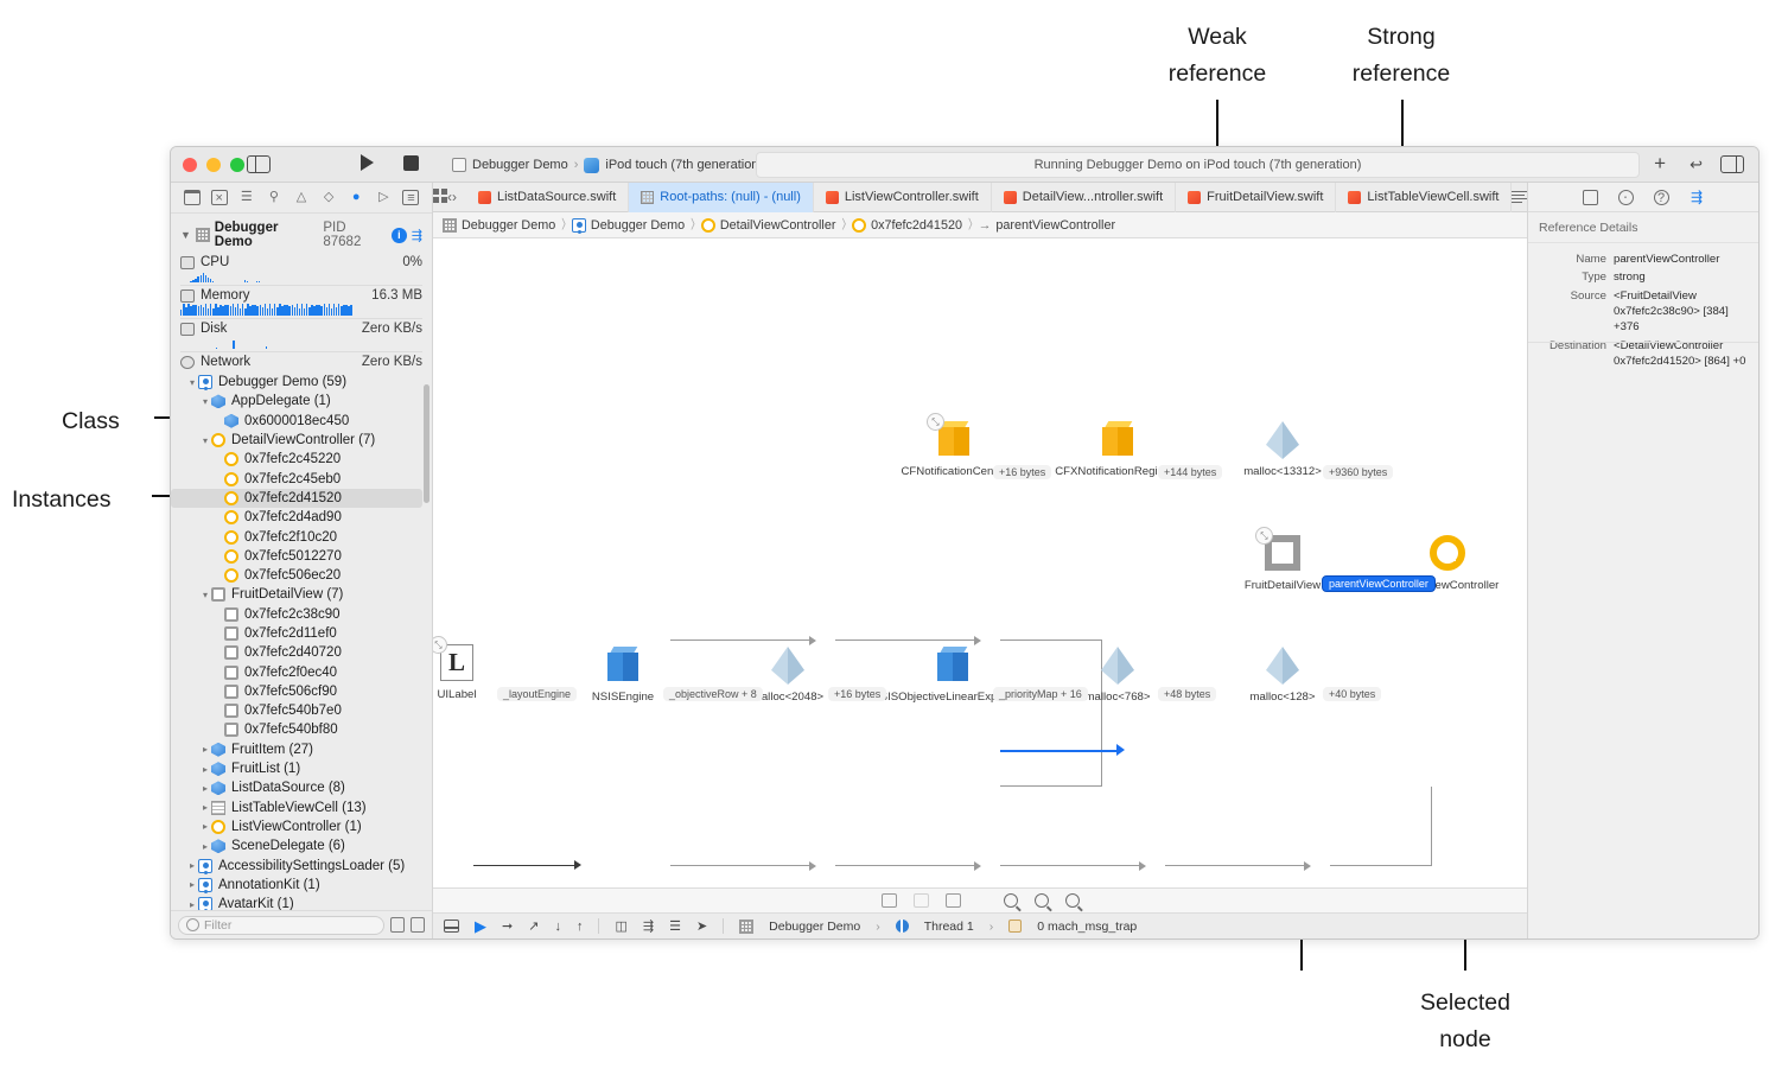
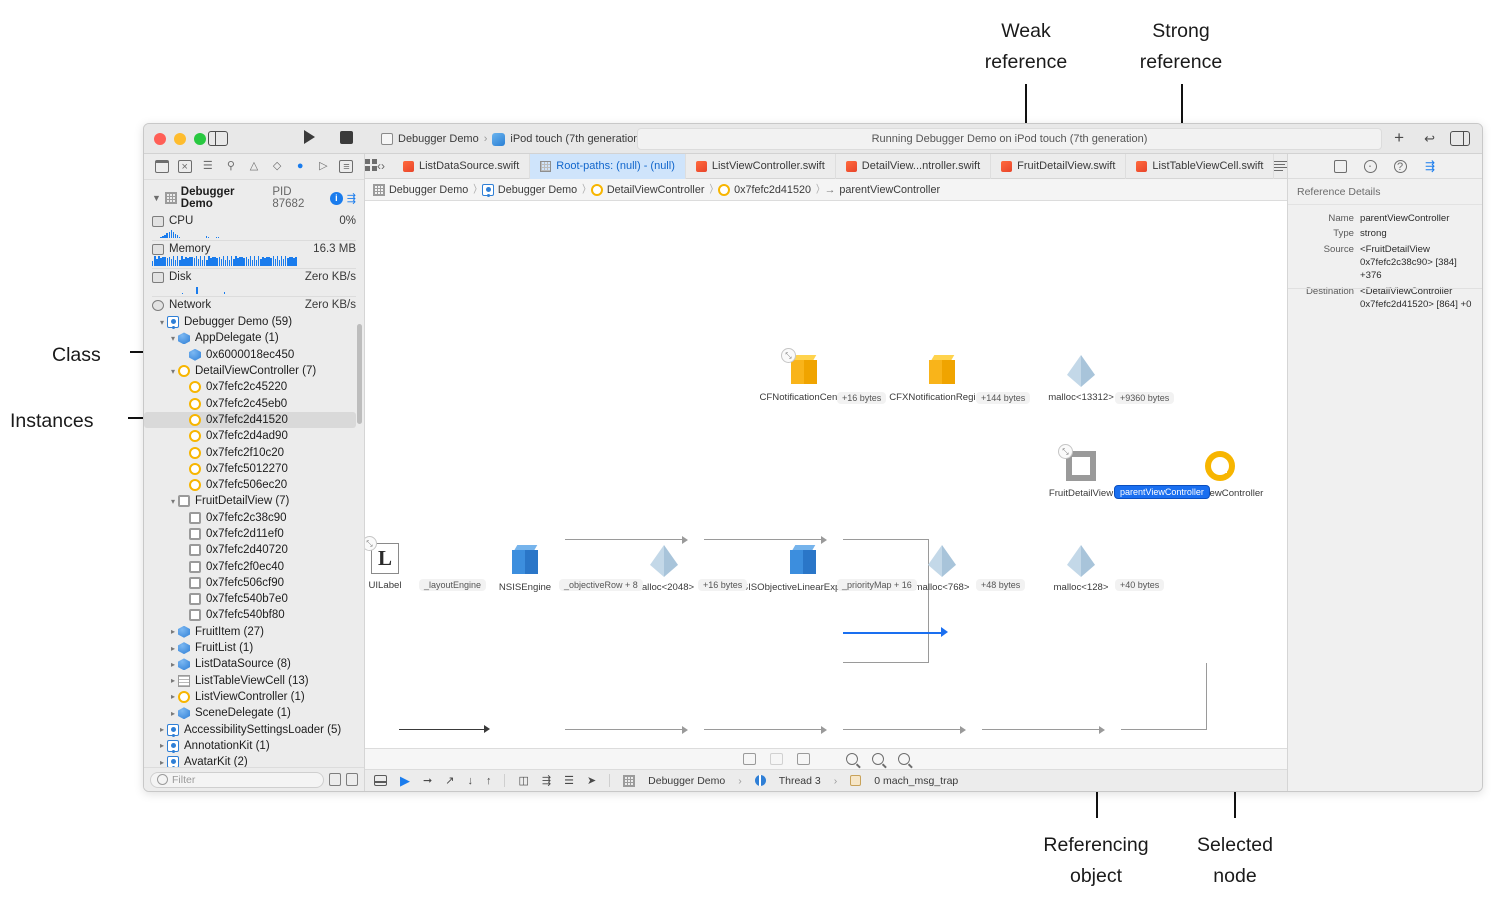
  Weak
  reference
  Strong
  reference
  Class
  Instances
+ Referencing
+ object
  Selected
  node
  Debugger Demo
  ›
  iPod touch (7th generatio
  Running Debugger Demo on iPod touch (7th generation)
  +
  ↩
  ×
  ☰
  ⚲
  △
  ◇
  ●
  ▷
  ≡
  ▼
  Debugger Demo
  PID 87682
  i
  ⇶
  CPU
  0%
  Memory
  16.3 MB
  Disk
  Zero KB/s
  Network
  Zero KB/s
  ▾
  Debugger Demo (59)
  ▾
  AppDelegate (1)
  0x6000018ec450
  ▾
  DetailViewController (7)
  0x7fefc2c45220
  0x7fefc2c45eb0
  0x7fefc2d41520
  0x7fefc2d4ad90
  0x7fefc2f10c20
  0x7fefc5012270
  0x7fefc506ec20
  ▾
  FruitDetailView (7)
  0x7fefc2c38c90
  0x7fefc2d11ef0
  0x7fefc2d40720
  0x7fefc2f0ec40
  0x7fefc506cf90
  0x7fefc540b7e0
  0x7fefc540bf80
  ▸
  FruitItem (27)
  ▸
  FruitList (1)
  ▸
  ListDataSource (8)
  ▸
  ListTableViewCell (13)
  ▸
  ListViewController (1)
  ▸
- SceneDelegate (6)
+ SceneDelegate (1)
  ▸
  AccessibilitySettingsLoader (5)
  ▸
  AnnotationKit (1)
  ▸
- AvatarKit (1)
+ AvatarKit (2)
  Filter
  ‹
  ›
  ListDataSource.swift
  Root-paths: (null) - (null)
  ListViewController.swift
  DetailView...ntroller.swift
  FruitDetailView.swift
  ListTableViewCell.swift
  Debugger Demo
  〉
  Debugger Demo
  〉
  DetailViewController
  〉
  0x7fefc2d41520
  〉
  →
  parentViewController
  ⤡
  CFNotificationCen
  CFXNotificationRegi
  malloc<13312>
  ⤡
  FruitDetailView
  L
  ⤡
  UILabel
  NSISEngine
  alloc<2048>
  malloc<768>
  malloc<128>
  +16 bytes
  +144 bytes
  +9360 bytes
  parentViewController
  _layoutEngine
  _objectiveRow + 8
  +16 bytes
  _priorityMap + 16
  +48 bytes
  +40 bytes
  ▶
  ➞
  ↗
  ↓
  ↑
  ◫
  ⇶
  ☰
  ➤
  Debugger Demo
  ›
- Thread 1
+ Thread 3
  ›
  0 mach_msg_trap
  ⋅
  ?
  ⇶
  Reference Details
  Name
  parentViewController
  Type
  strong
  Source
  <FruitDetailView 0x7fefc2c38c90> [384] +376
  Destination
  <DetailViewController 0x7fefc2d41520> [864] +0
